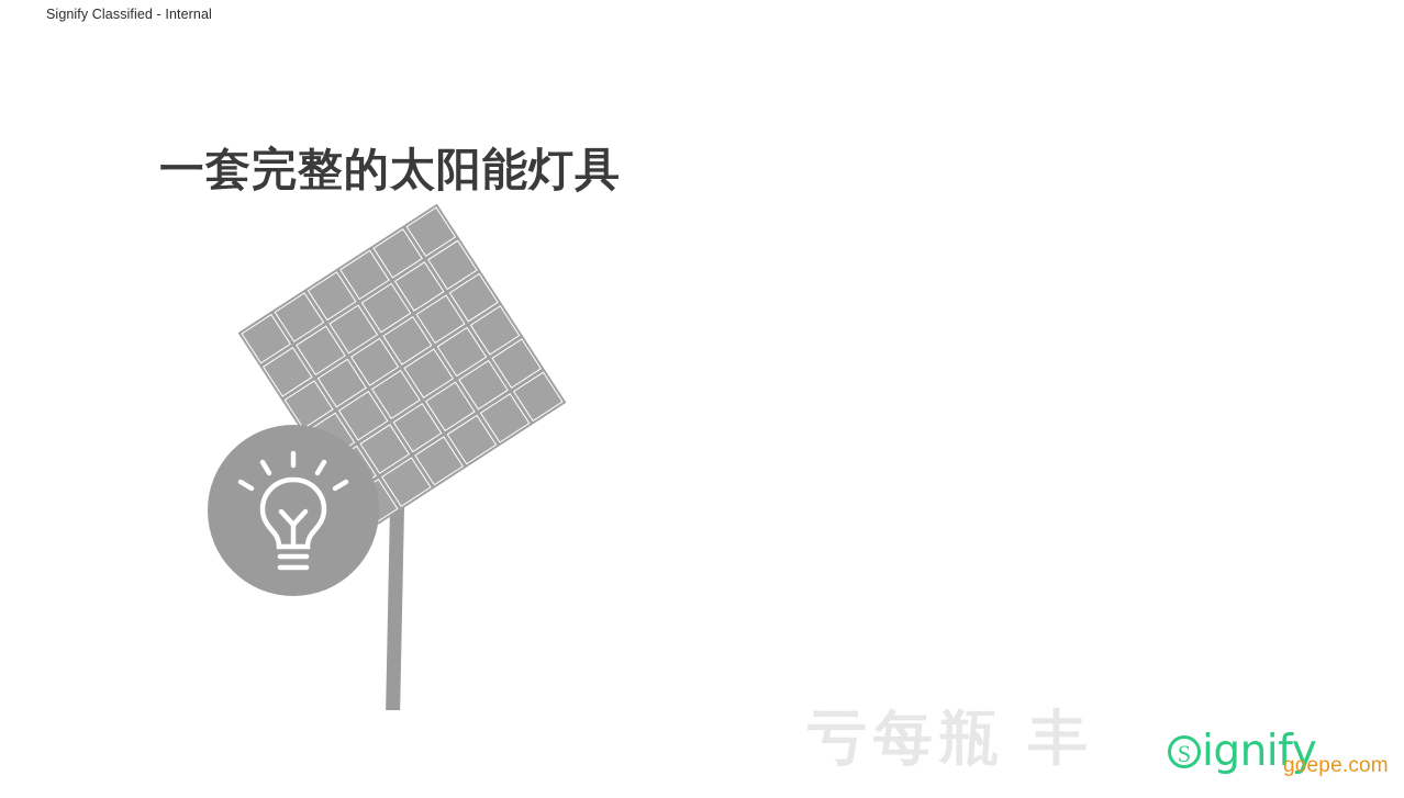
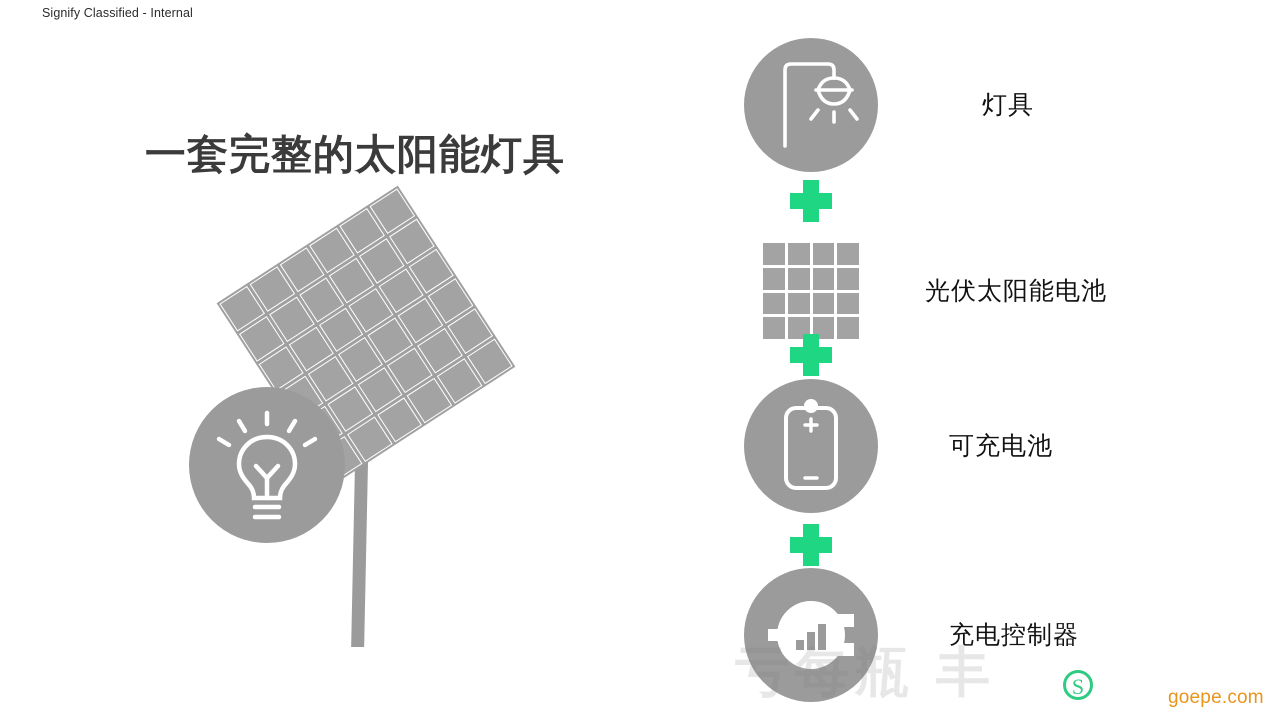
  Signify Classified - Internal
  一套完整的太阳能灯具
+ 灯具
+ 光伏太阳能电池
+ 可充电池
+ 充电控制器
  亏每瓶 丰
  S
- ignify
  goepe.com
